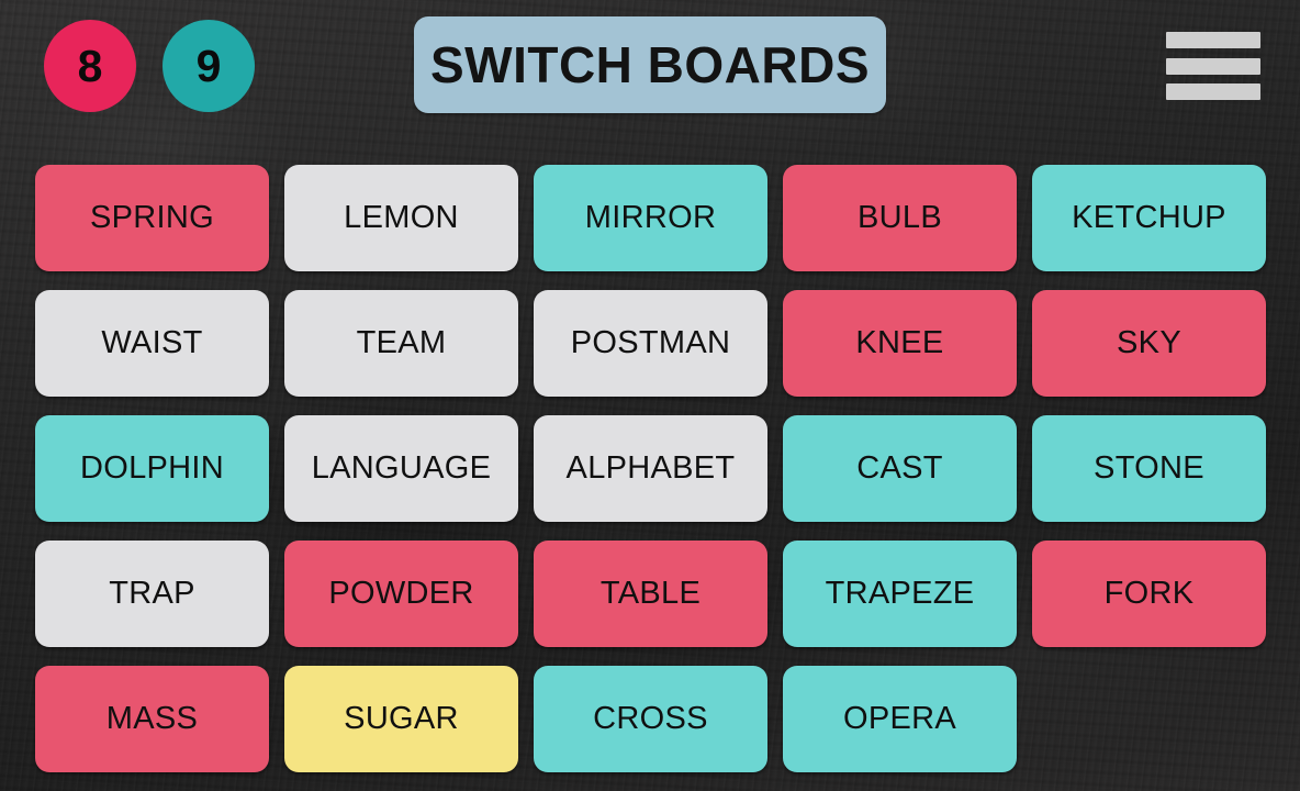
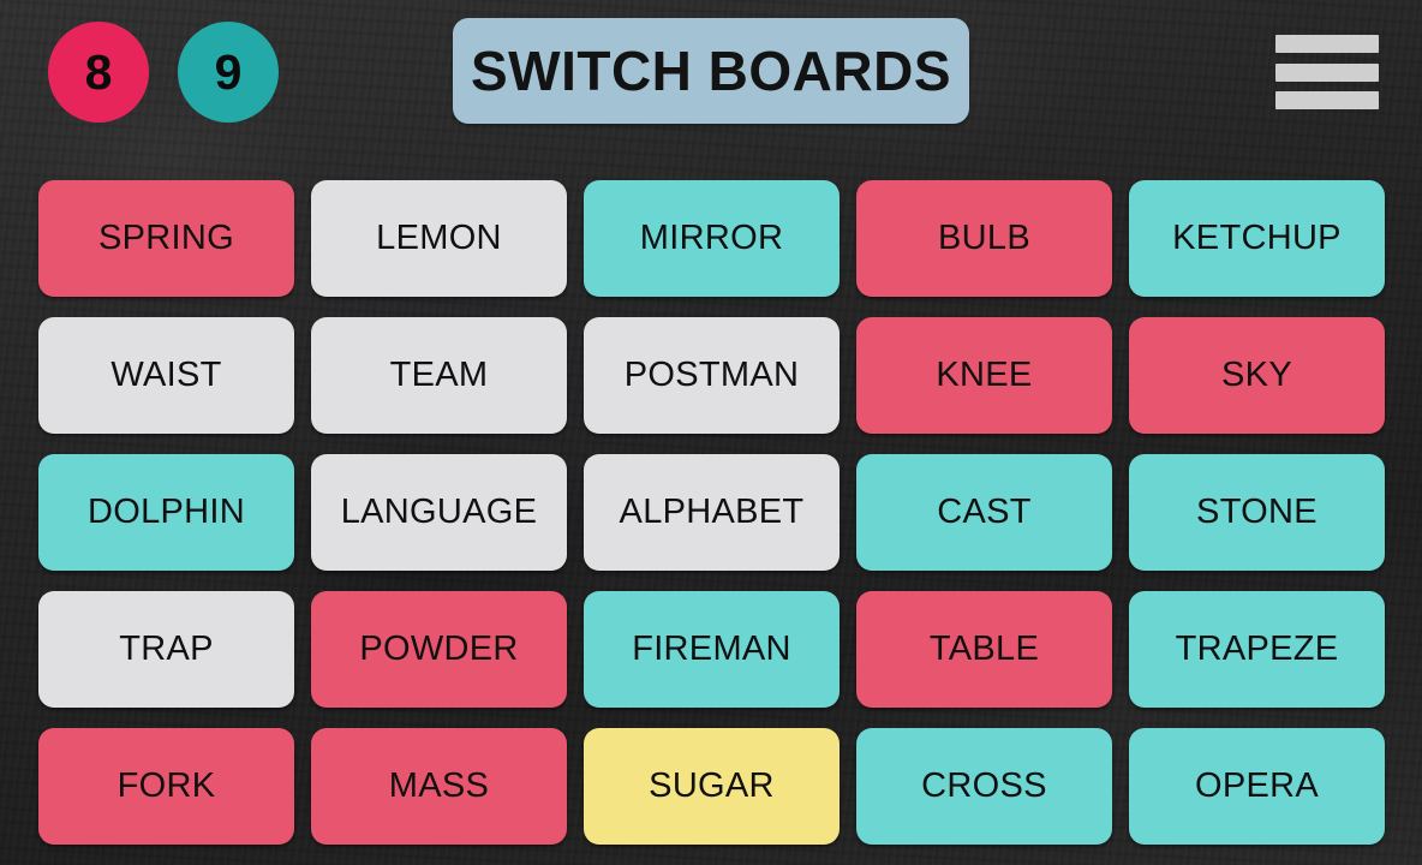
  8
  9
  SWITCH BOARDS
  SPRING
  LEMON
  MIRROR
  BULB
  KETCHUP
  WAIST
  TEAM
  POSTMAN
  KNEE
  SKY
  DOLPHIN
  LANGUAGE
  ALPHABET
  CAST
  STONE
  TRAP
  POWDER
+ FIREMAN
  TABLE
  TRAPEZE
  FORK
  MASS
  SUGAR
  CROSS
  OPERA
